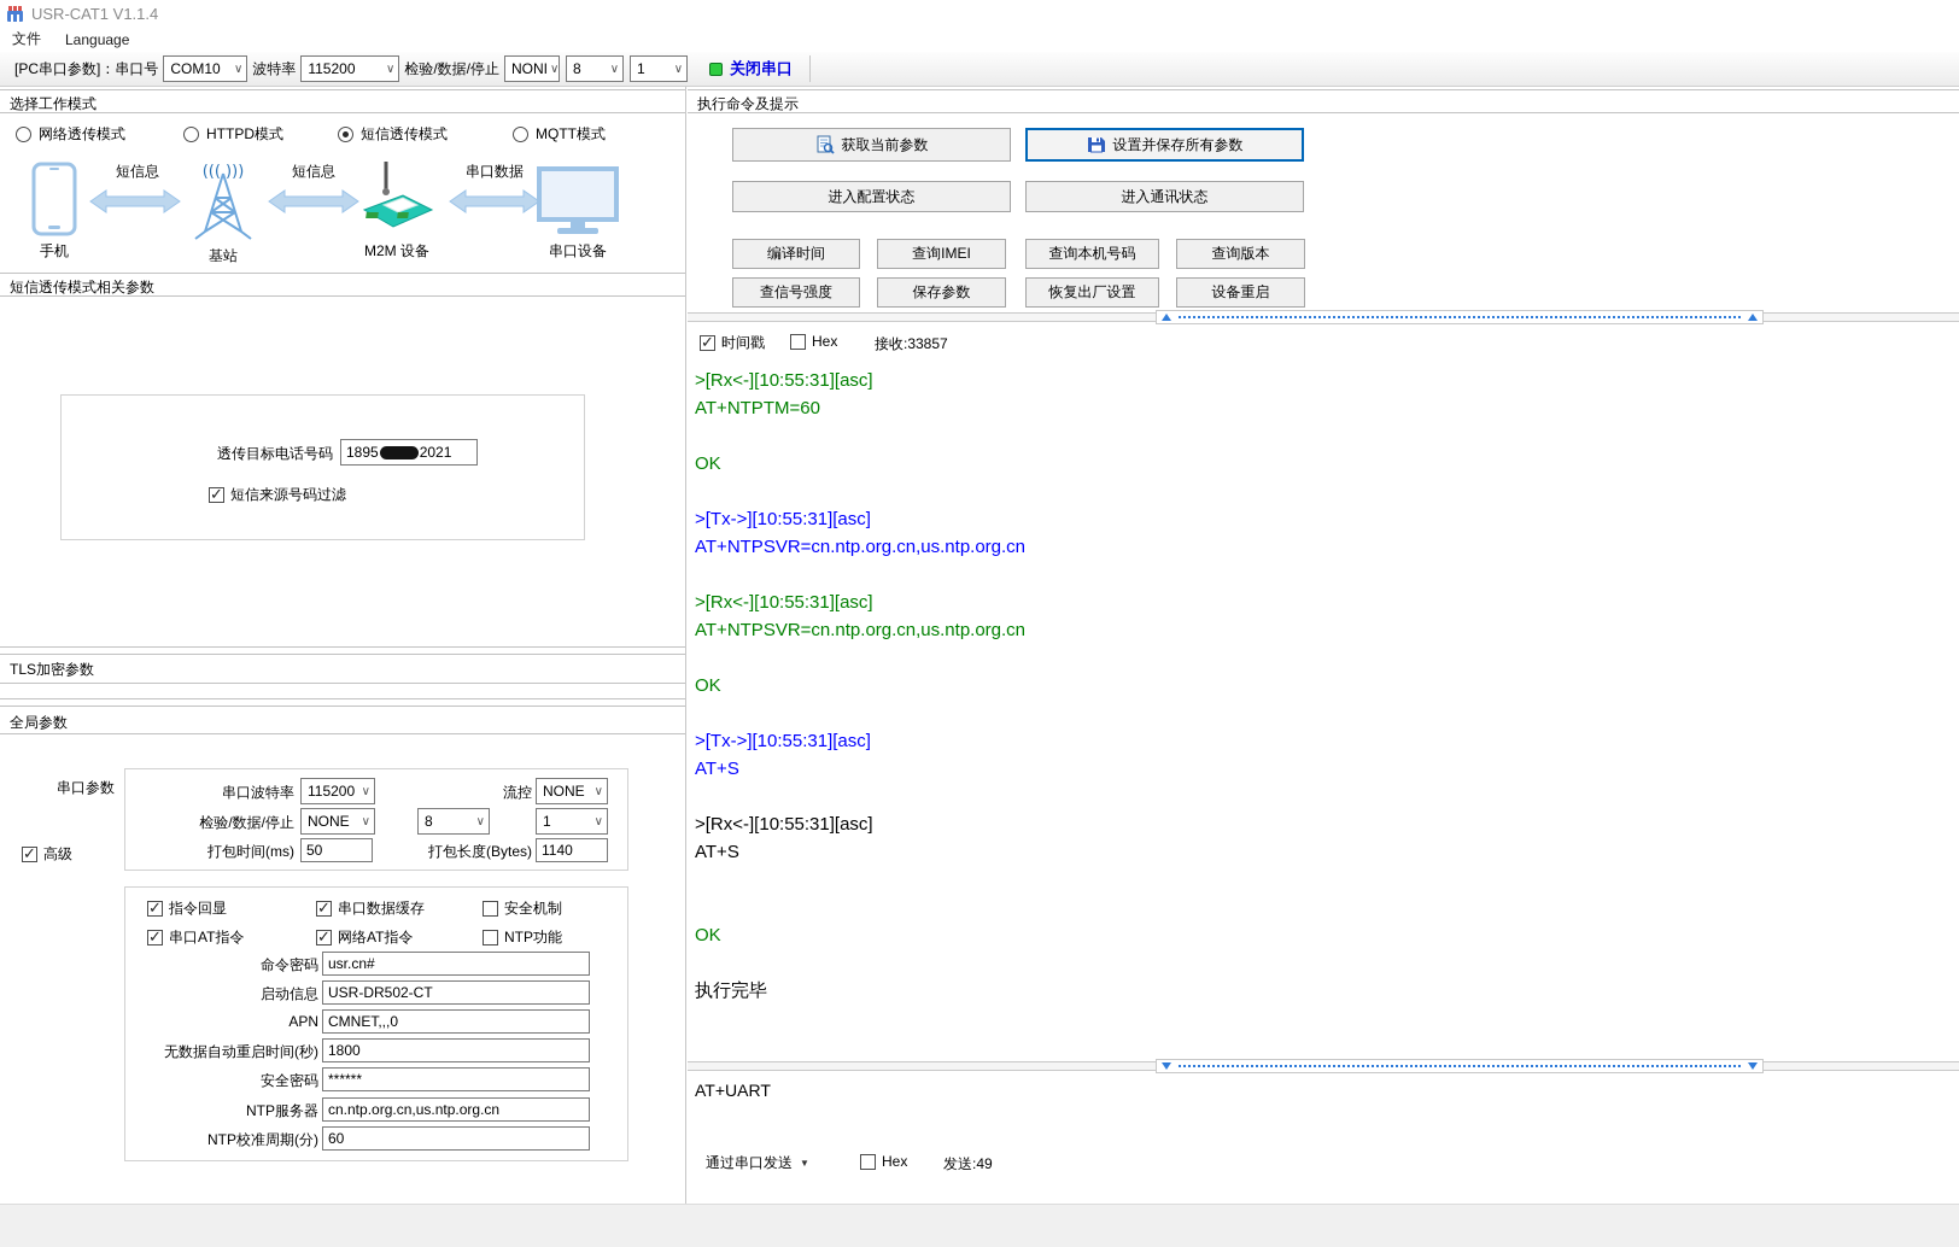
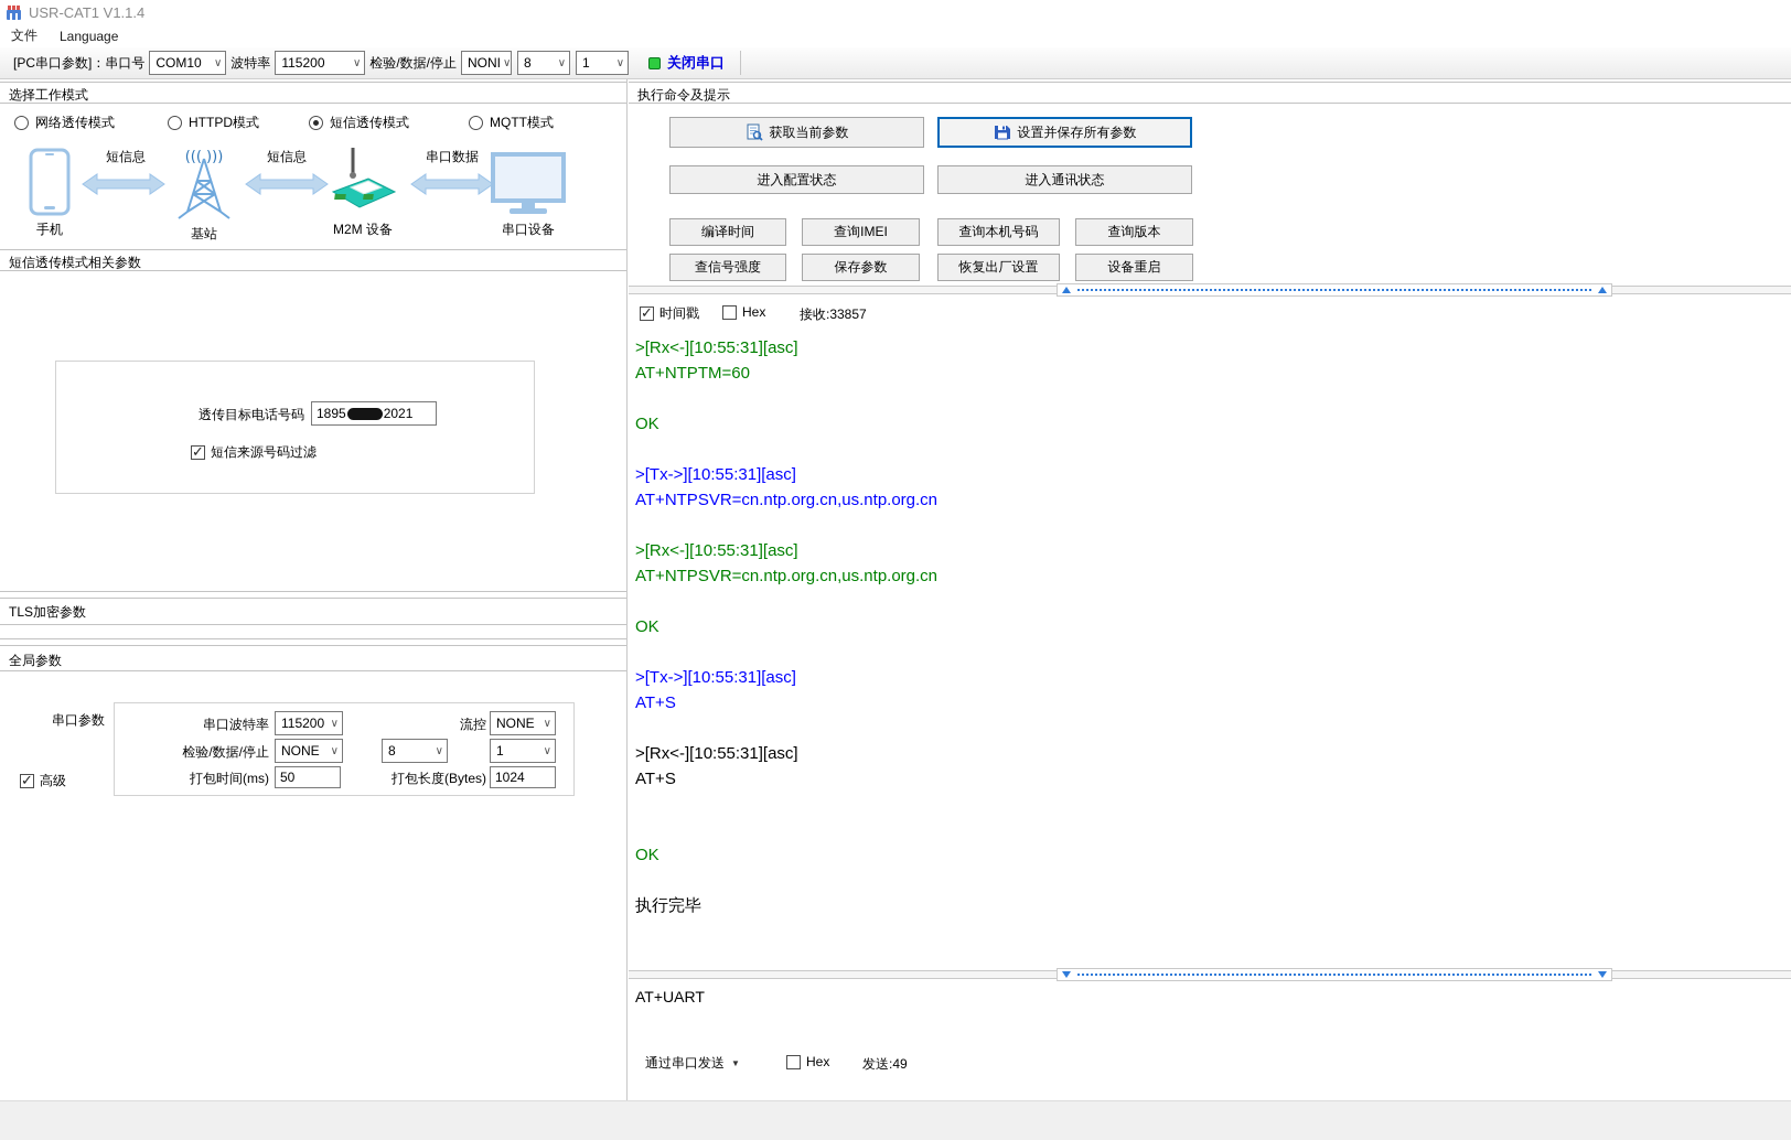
  USR-CAT1 V1.1.4
  文件
  Language
  [PC串口参数]：串口号
  COM10
  ∨
  波特率
  115200
  ∨
  检验/数据/停止
  NONI
  ∨
  8
  ∨
  1
  ∨
  关闭串口
  选择工作模式
  网络透传模式
  HTTPD模式
  短信透传模式
  MQTT模式
  手机
  短信息
  ((( )))
  基站
  短信息
  M2M 设备
  串口数据
  串口设备
  短信透传模式相关参数
  透传目标电话号码
  1895
  2021
  短信来源号码过滤
  TLS加密参数
  全局参数
  串口参数
  串口波特率
  115200
  ∨
  流控
  NONE
  ∨
  检验/数据/停止
  NONE
  ∨
  8
  ∨
  1
  ∨
  打包时间(ms)
  50
  打包长度(Bytes)
- 1140
+ 1024
  高级
- 指令回显
- 串口数据缓存
- 安全机制
- 串口AT指令
- 网络AT指令
- NTP功能
- 命令密码
- usr.cn#
- 启动信息
- USR-DR502-CT
- APN
- CMNET,,,0
- 无数据自动重启时间(秒)
- 1800
- 安全密码
- ******
- NTP服务器
- cn.ntp.org.cn,us.ntp.org.cn
- NTP校准周期(分)
- 60
  执行命令及提示
  获取当前参数
  设置并保存所有参数
  进入配置状态
  进入通讯状态
  编译时间
  查询IMEI
  查询本机号码
  查询版本
  查信号强度
  保存参数
  恢复出厂设置
  设备重启
  时间戳
  Hex
  接收:33857
  >[Rx<-][10:55:31][asc]
  AT+NTPTM=60
  OK
  >[Tx->][10:55:31][asc]
  AT+NTPSVR=cn.ntp.org.cn,us.ntp.org.cn
  >[Rx<-][10:55:31][asc]
  AT+NTPSVR=cn.ntp.org.cn,us.ntp.org.cn
  OK
  >[Tx->][10:55:31][asc]
  AT+S
  >[Rx<-][10:55:31][asc]
  AT+S
  OK
  执行完毕
  AT+UART
  通过串口发送
  ▼
  Hex
  发送:49
